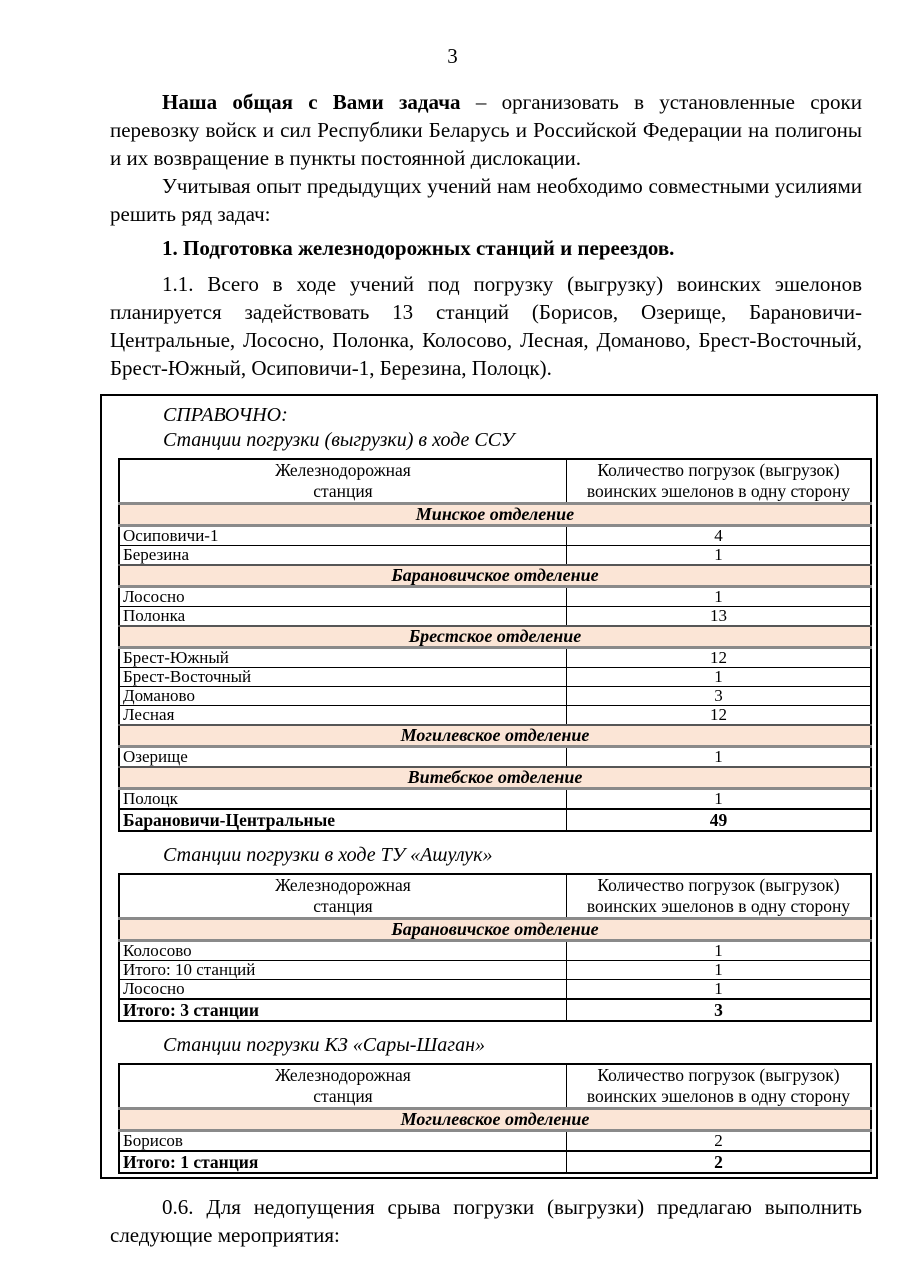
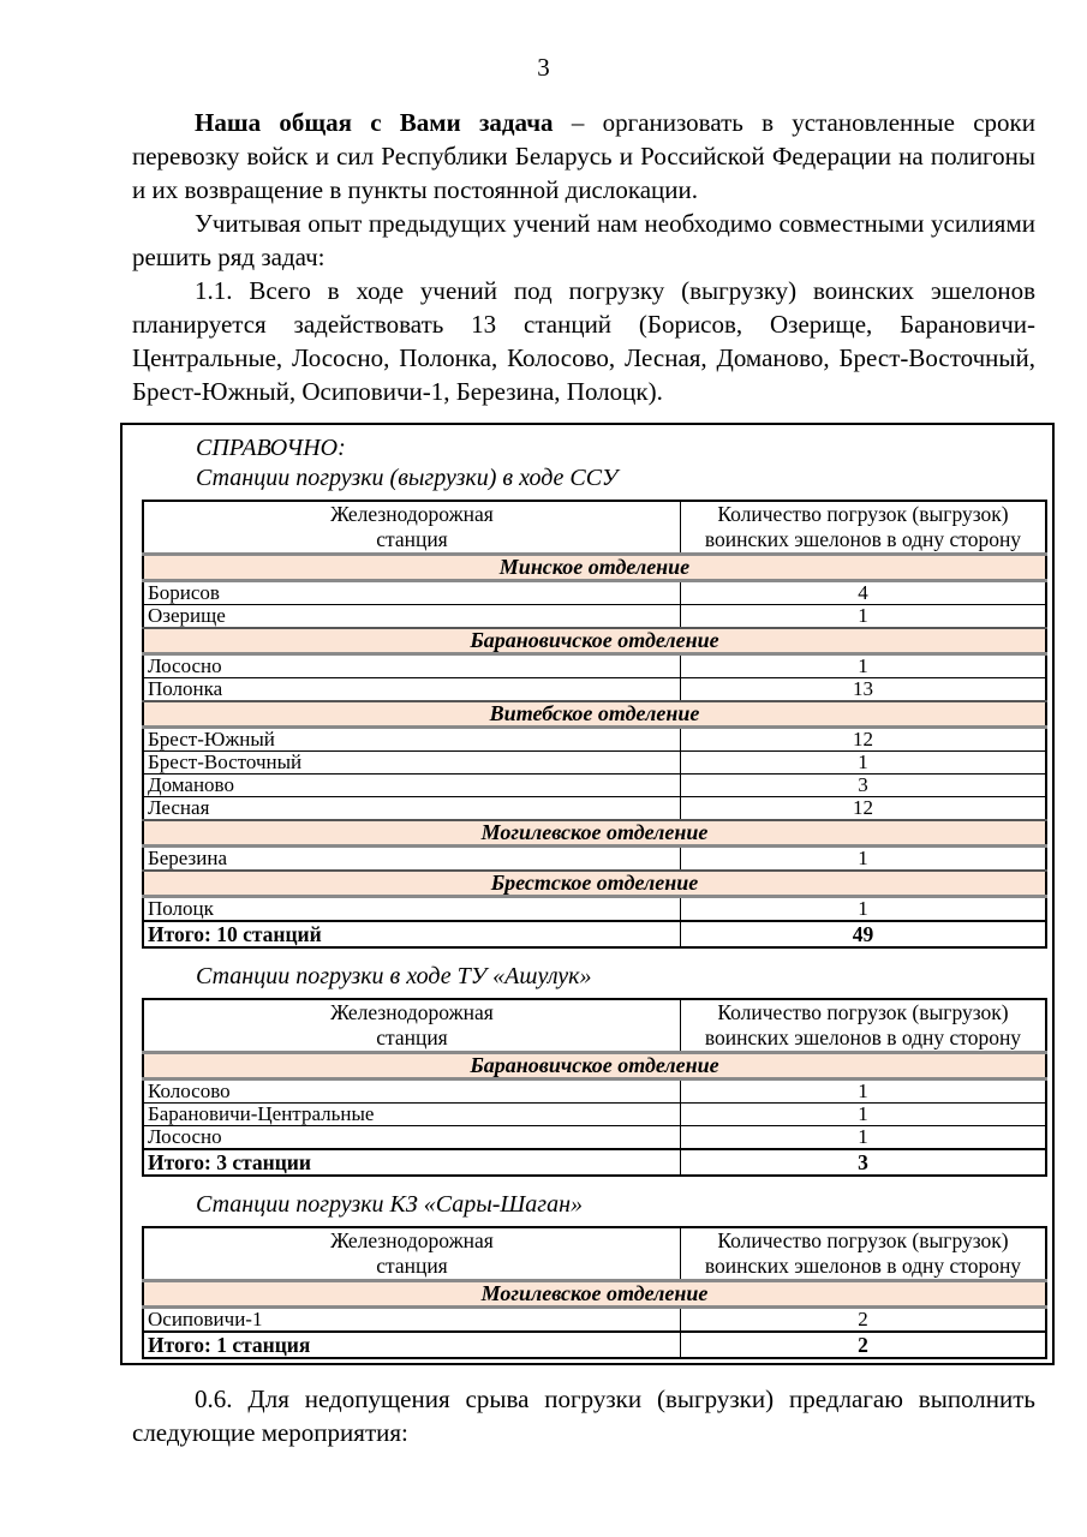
  3
  Наша общая с Вами задача – организовать в установленные сроки перевозку войск и сил Республики Беларусь и Российской Федерации на полигоны и их возвращение в пункты постоянной дислокации.
  Учитывая опыт предыдущих учений нам необходимо совместными усилиями решить ряд задач:
- 1. Подготовка железнодорожных станций и переездов.
  1.1. Всего в ходе учений под погрузку (выгрузку) воинских эшелонов планируется задействовать 13 станций (Борисов, Озерище, Барановичи-Центральные, Лососно, Полонка, Колосово, Лесная, Доманово, Брест-Восточный, Брест-Южный, Осиповичи-1, Березина, Полоцк).
  СПРАВОЧНО:
  Станции погрузки (выгрузки) в ходе ССУ
  Железнодорожнаястанция	Количество погрузок (выгрузок)воинских эшелонов в одну сторону
  Минское отделение
- Осиповичи-1	4
+ Борисов	4
- Березина	1
+ Озерище	1
  Барановичское отделение
  Лососно	1
  Полонка	13
- Брестское отделение
+ Витебское отделение
  Брест-Южный	12
  Брест-Восточный	1
  Доманово	3
  Лесная	12
  Могилевское отделение
- Озерище	1
+ Березина	1
- Витебское отделение
+ Брестское отделение
  Полоцк	1
- Барановичи-Центральные	49
+ Итого: 10 станций	49
  Станции погрузки в ходе ТУ «Ашулук»
  Железнодорожнаястанция	Количество погрузок (выгрузок)воинских эшелонов в одну сторону
  Барановичское отделение
  Колосово	1
- Итого: 10 станций	1
+ Барановичи-Центральные	1
  Лососно	1
  Итого: 3 станции	3
  Станции погрузки КЗ «Сары-Шаган»
  Железнодорожнаястанция	Количество погрузок (выгрузок)воинских эшелонов в одну сторону
  Могилевское отделение
- Борисов	2
+ Осиповичи-1	2
  Итого: 1 станция	2
  0.6. Для недопущения срыва погрузки (выгрузки) предлагаю выполнить следующие мероприятия:
